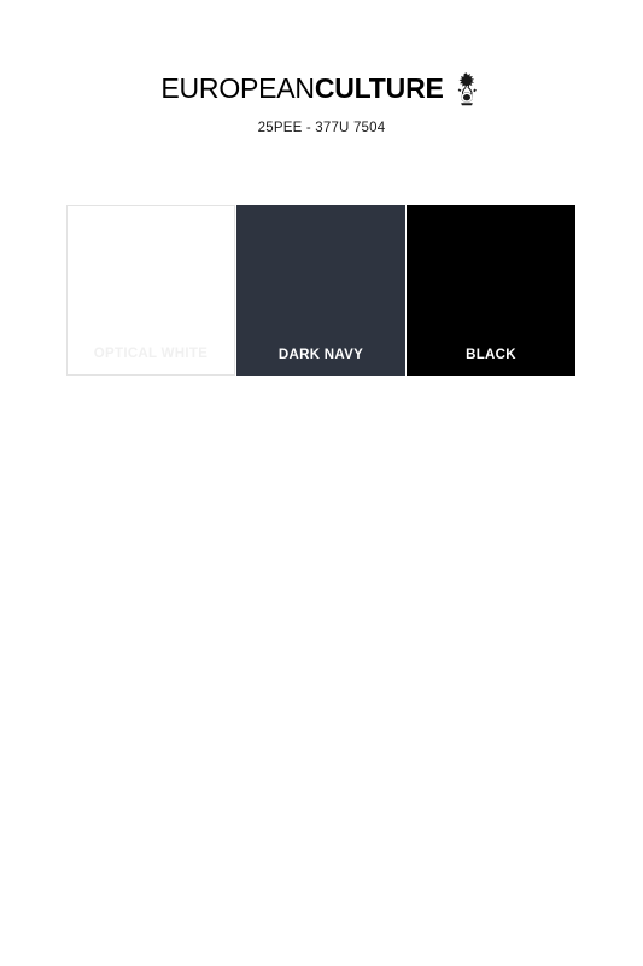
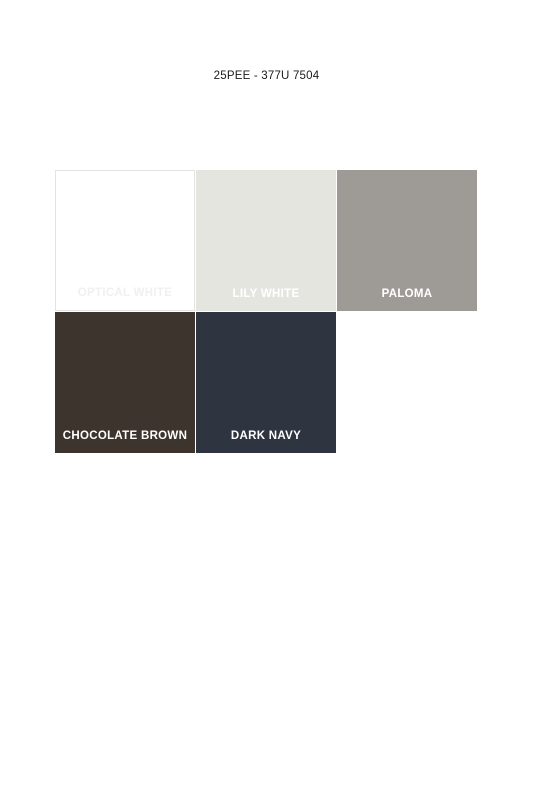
- EUROPEANCULTURE
  25PEE - 377U 7504
+ LILY WHITE
+ PALOMA
+ CHOCOLATE BROWN
  DARK NAVY
- BLACK
